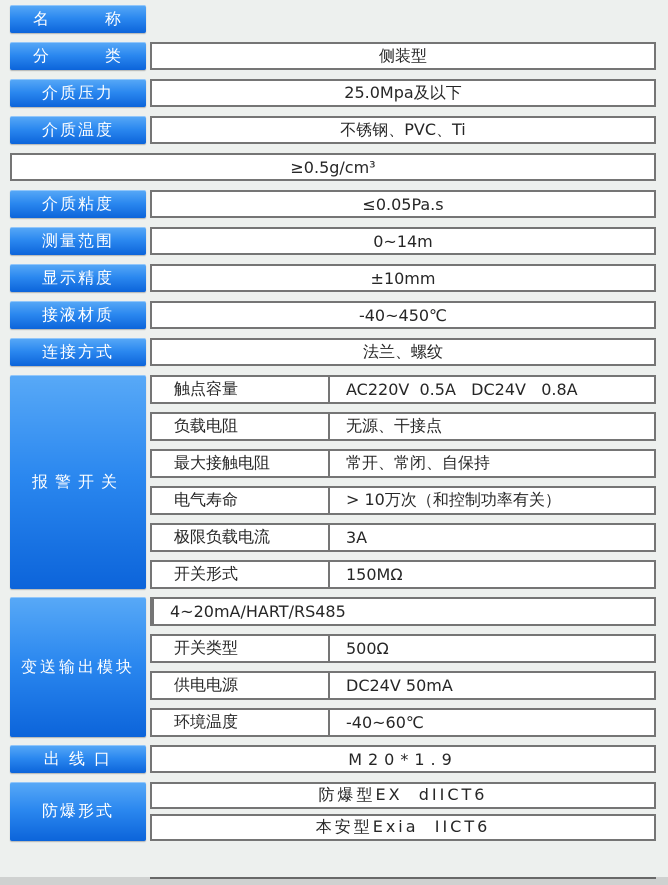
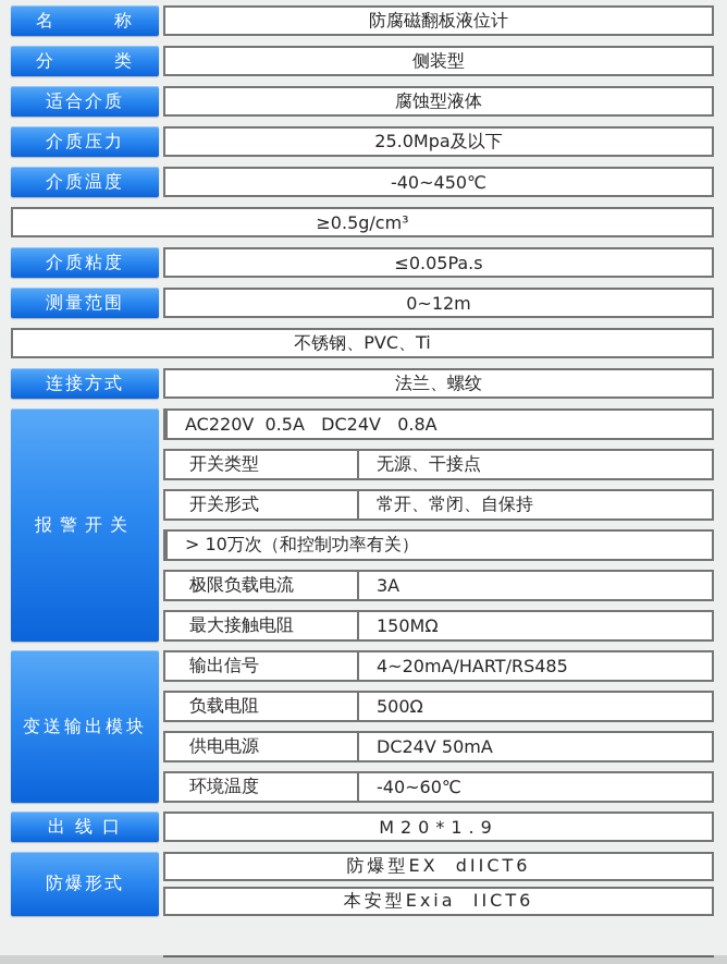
  名 称
+ 防腐磁翻板液位计
  分 类
  侧装型
+ 适合介质
+ 腐蚀型液体
  介质压力
  25.0Mpa及以下
  介质温度
- 不锈钢、PVC、Ti
+ -40~450℃
  ≥0.5g/cm³
  介质粘度
  ≤0.05Pa.s
  测量范围
- 0~14m
+ 0~12m
- 显示精度
- ±10mm
- 接液材质
- -40~450℃
+ 不锈钢、PVC、Ti
  连接方式
  法兰、螺纹
  报警开关
- 触点容量
  AC220V 0.5A DC24V 0.8A
- 负载电阻
+ 开关类型
  无源、干接点
- 最大接触电阻
+ 开关形式
  常开、常闭、自保持
- 电气寿命
  > 10万次（和控制功率有关）
  极限负载电流
  3A
- 开关形式
+ 最大接触电阻
  150MΩ
  变送输出模块
+ 输出信号
  4~20mA/HART/RS485
- 开关类型
+ 负载电阻
  500Ω
  供电电源
  DC24V 50mA
  环境温度
  -40~60℃
  出 线 口
  M20*1.9
  防爆形式
  防爆型EX dIICT6
  本安型Exia IICT6
